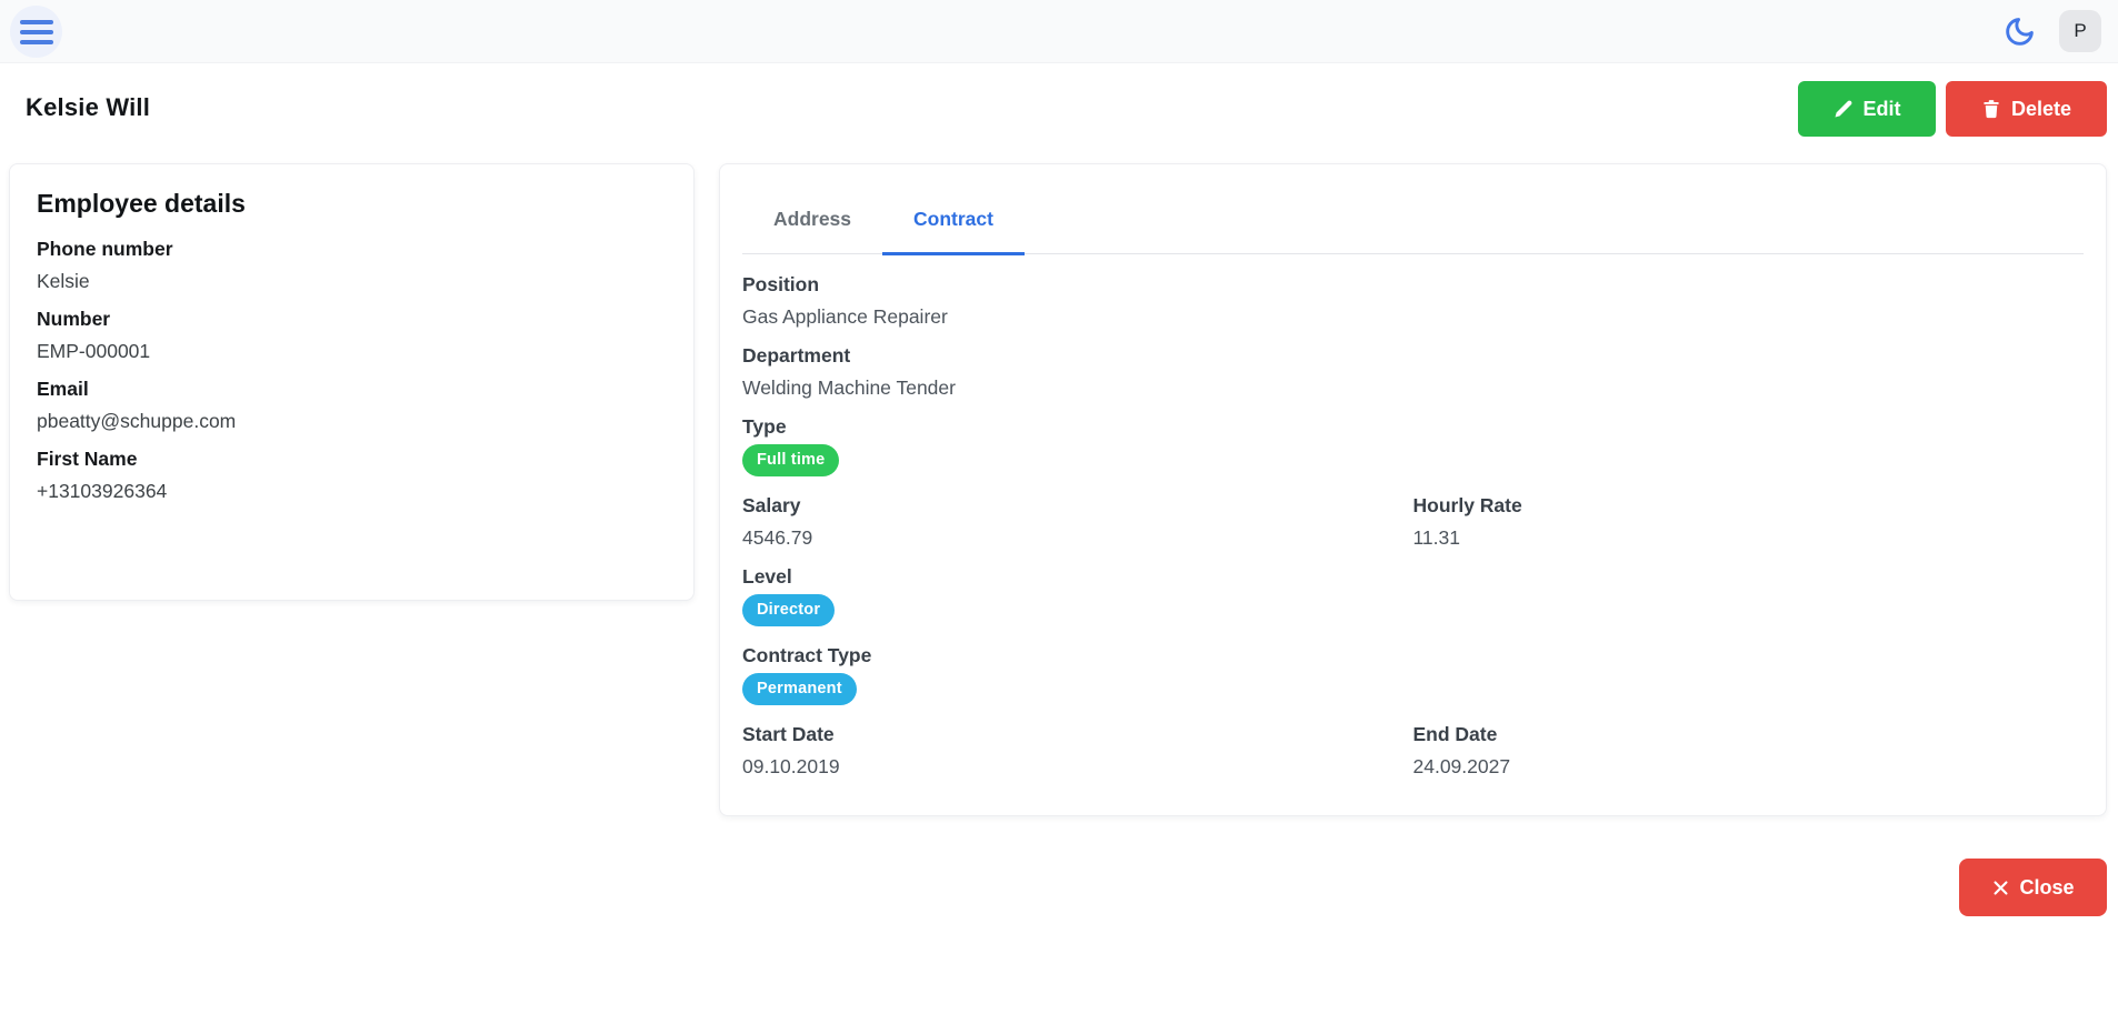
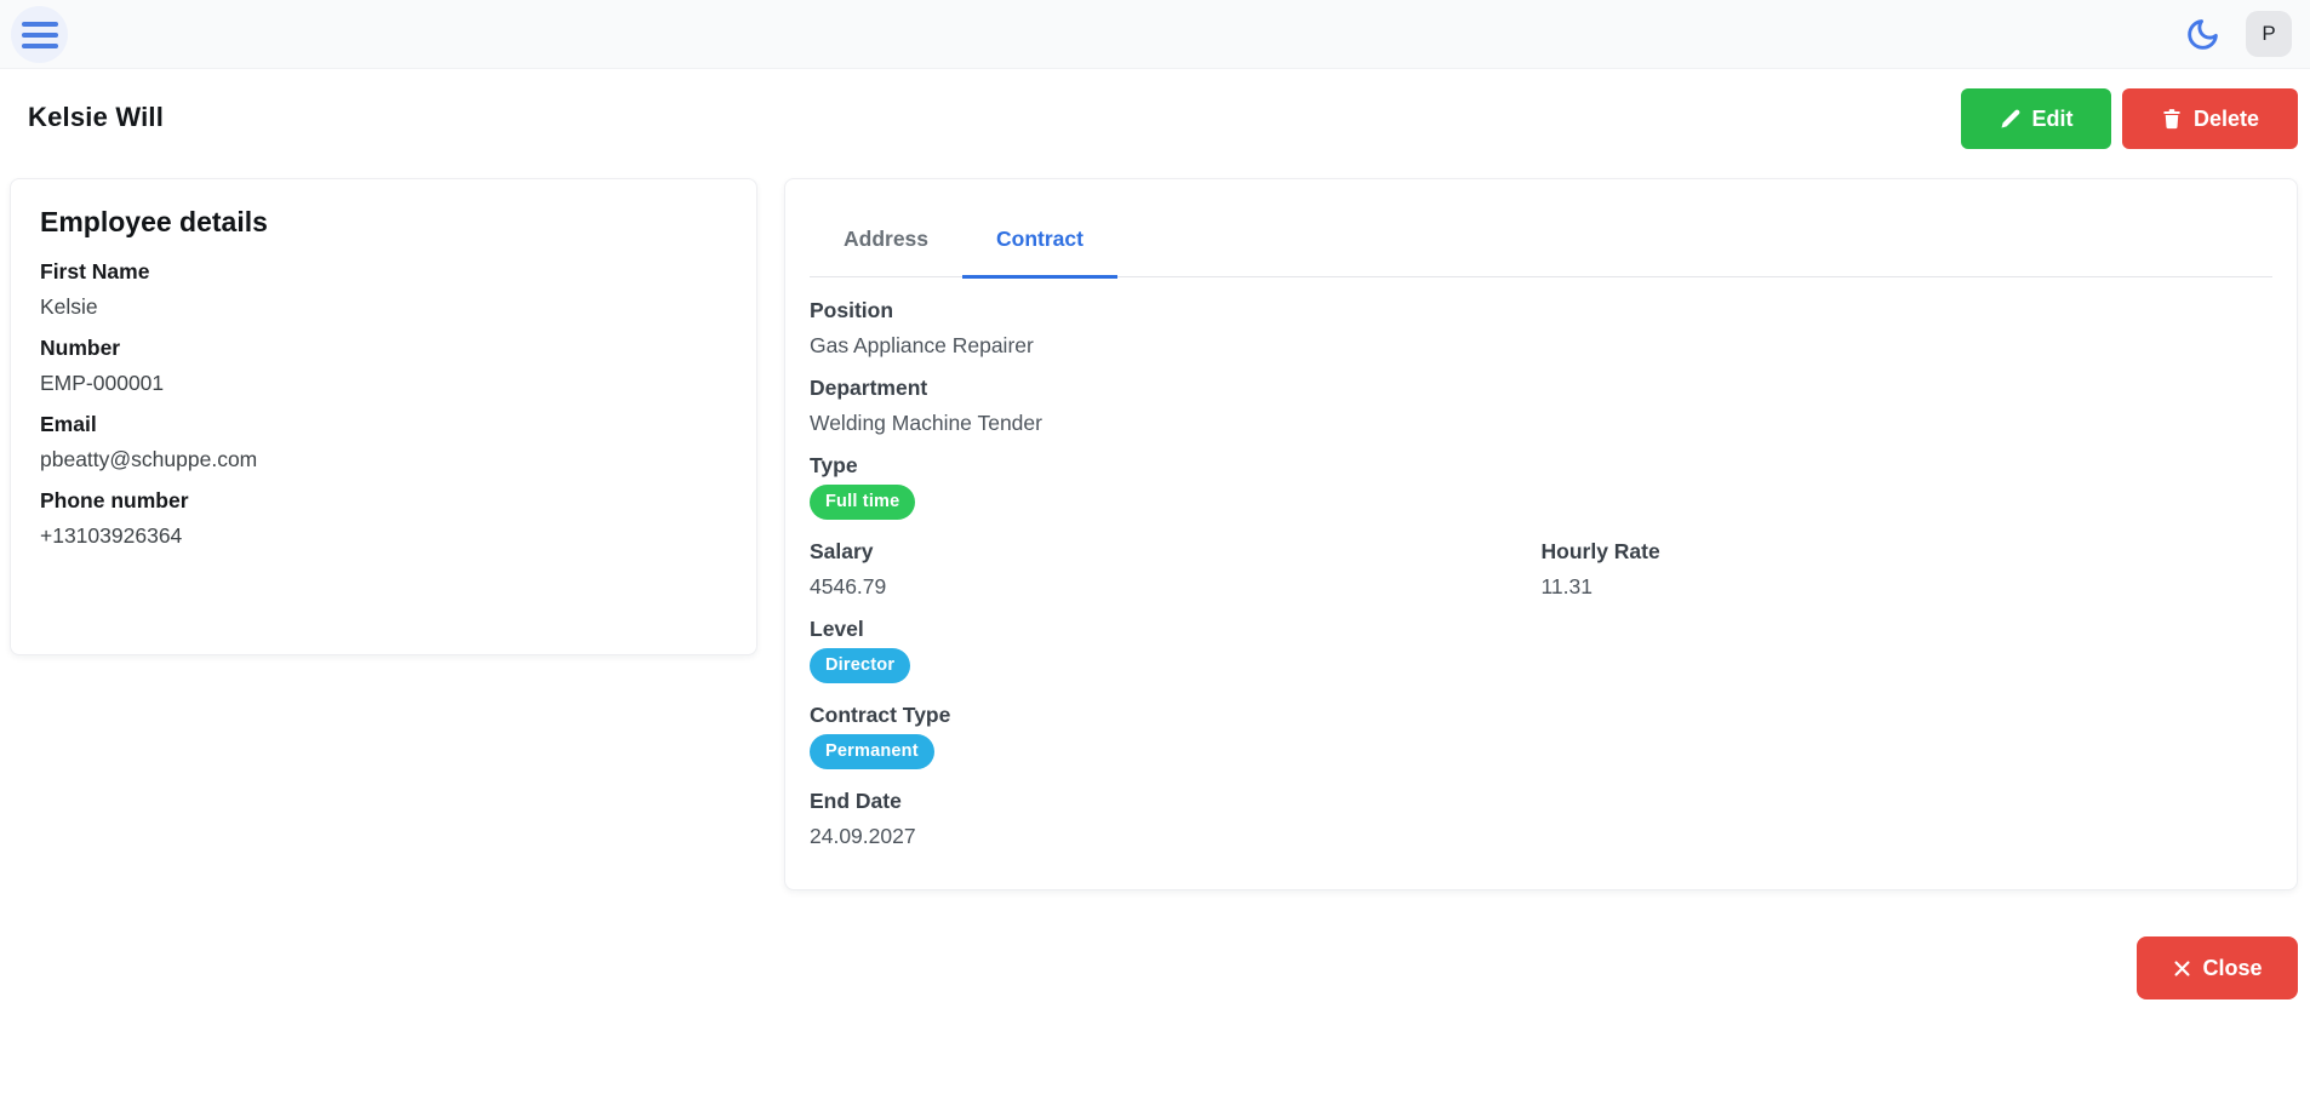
  P
  Kelsie Will
  Edit
  Delete
  Employee details
- Phone number
+ First Name
  Kelsie
  Number
  EMP-000001
  Email
  pbeatty@schuppe.com
- First Name
+ Phone number
  +13103926364
  Address
  Contract
  Position
  Gas Appliance Repairer
  Department
  Welding Machine Tender
  Type
  Full time
  Salary
  4546.79
  Hourly Rate
  11.31
  Level
  Director
  Contract Type
  Permanent
- Start Date
- 09.10.2019
  End Date
  24.09.2027
  Close
